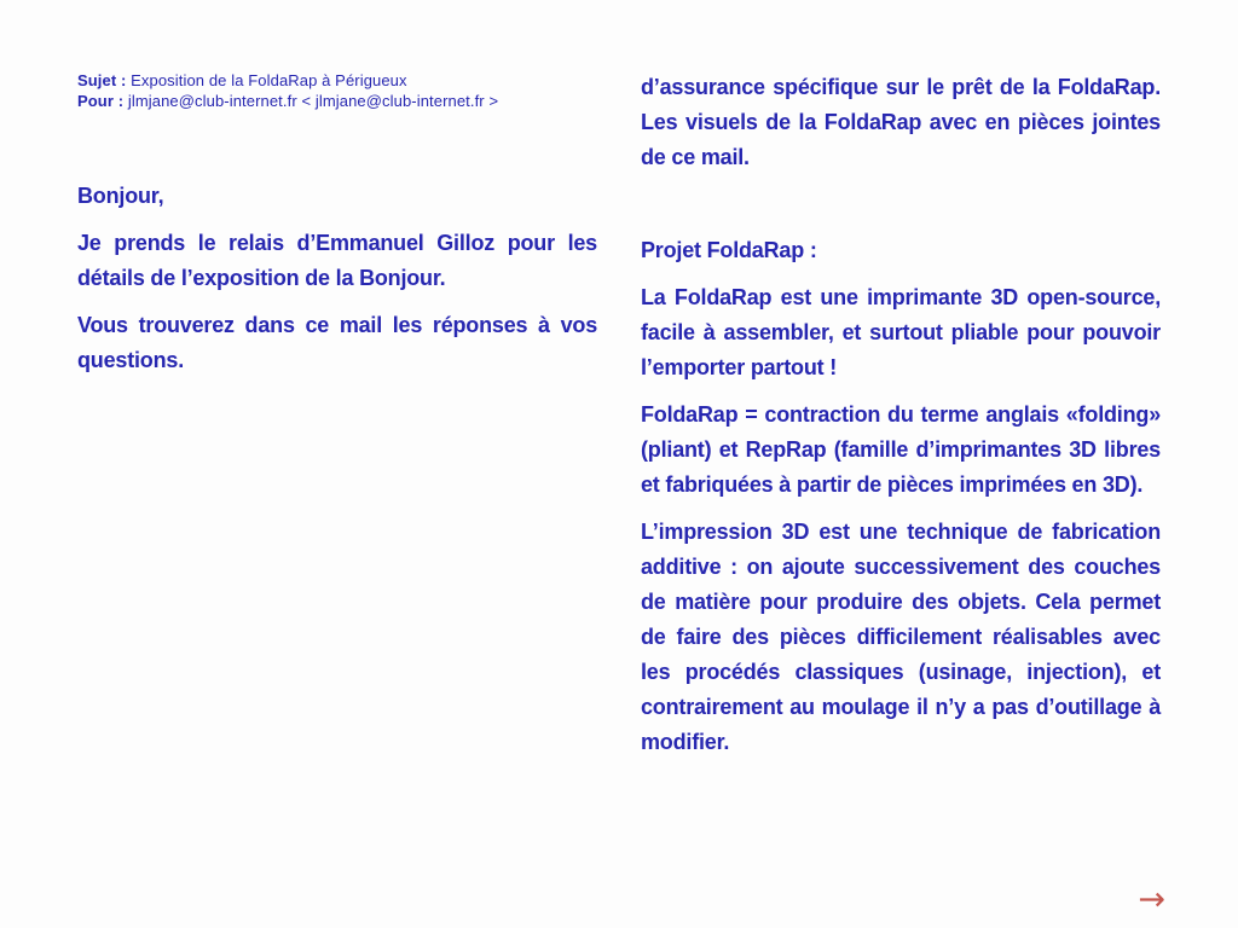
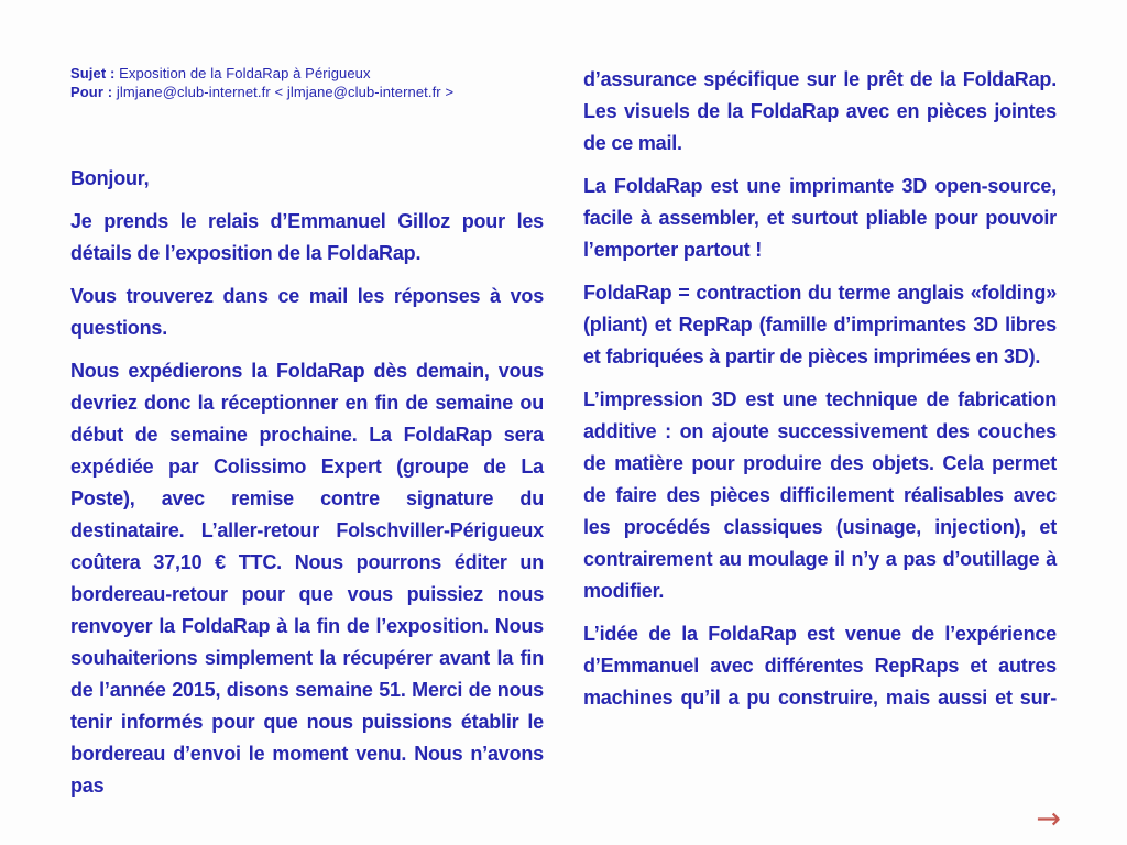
  Sujet : Exposition de la FoldaRap à Périgueux
  Pour : jlmjane@club-internet.fr < jlmjane@club-internet.fr >
  Bonjour,
- Je prends le relais d’Emmanuel Gilloz pour les détails de l’exposition de la Bonjour.
+ Je prends le relais d’Emmanuel Gilloz pour les détails de l’exposition de la FoldaRap.
  Vous trouverez dans ce mail les réponses à vos questions.
+ Nous expédierons la FoldaRap dès demain, vous devriez donc la réceptionner en fin de semaine ou début de semaine prochaine. La FoldaRap sera expédiée par Colissimo Expert (groupe de La Poste), avec remise contre signature du destinataire. L’aller-retour Folschviller-Périgueux coûtera 37,10 € TTC. Nous pourrons éditer un bordereau-retour pour que vous puissiez nous renvoyer la FoldaRap à la fin de l’exposition. Nous souhaiterions simplement la récupérer avant la fin de l’année 2015, disons semaine 51. Merci de nous tenir informés pour que nous puissions établir le bordereau d’envoi le moment venu. Nous n’avons pas
  d’assurance spécifique sur le prêt de la FoldaRap. Les visuels de la FoldaRap avec en pièces jointes de ce mail.
- Projet FoldaRap :
  La FoldaRap est une imprimante 3D open-source, facile à assembler, et surtout pliable pour pouvoir l’emporter partout !
  FoldaRap = contraction du terme anglais «folding» (pliant) et RepRap (famille d’imprimantes 3D libres et fabriquées à partir de pièces imprimées en 3D).
  L’impression 3D est une technique de fabrication additive : on ajoute successivement des couches de matière pour produire des objets. Cela permet de faire des pièces difficilement réalisables avec les procédés classiques (usinage, injection), et contrairement au moulage il n’y a pas d’outillage à modifier.
+ L’idée de la FoldaRap est venue de l’expérience d’Emmanuel avec différentes RepRaps et autres machines qu’il a pu construire, mais aussi et sur-
  →
